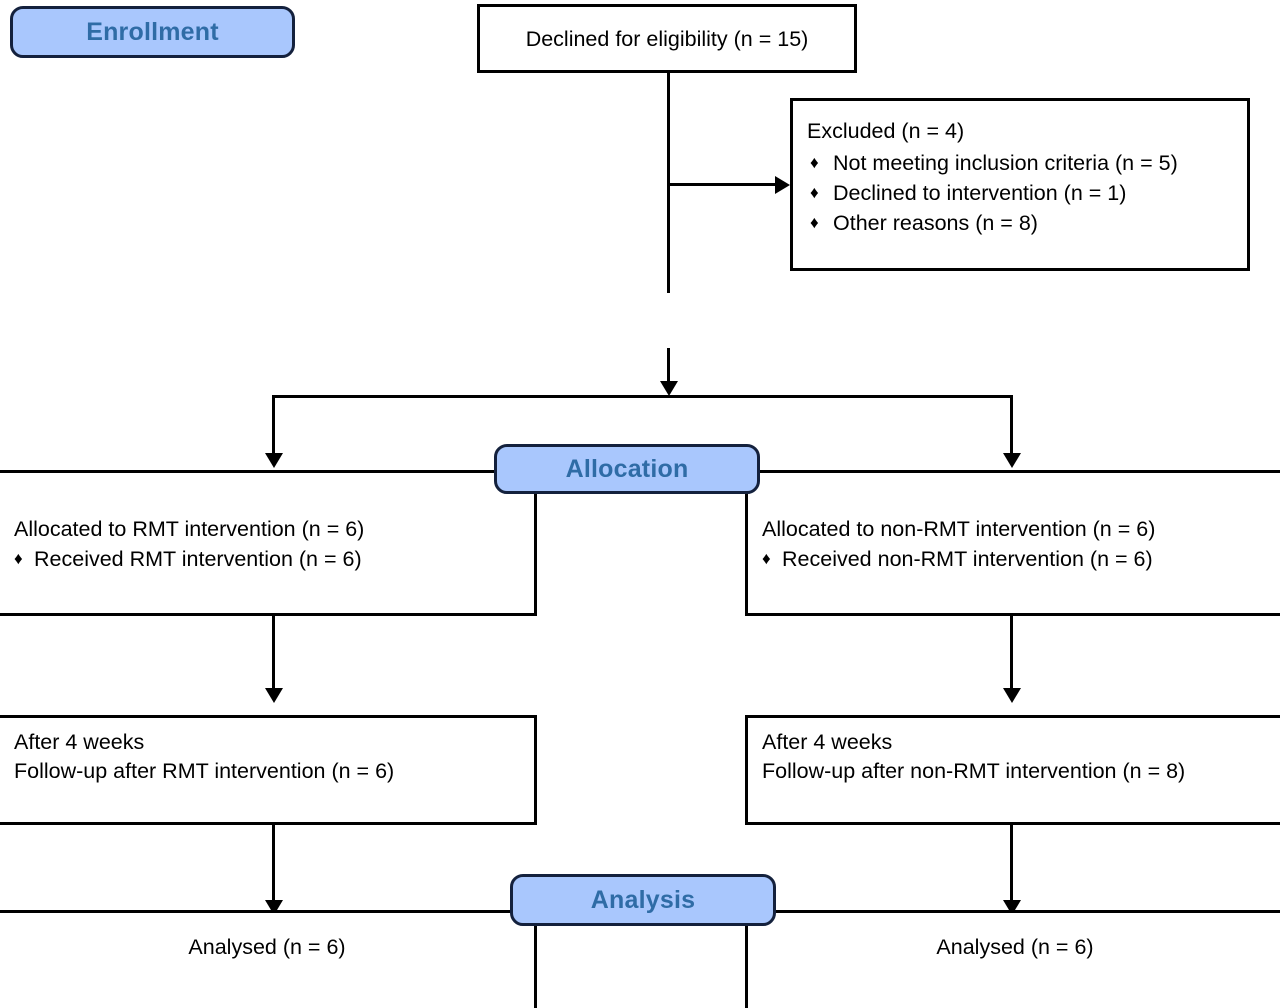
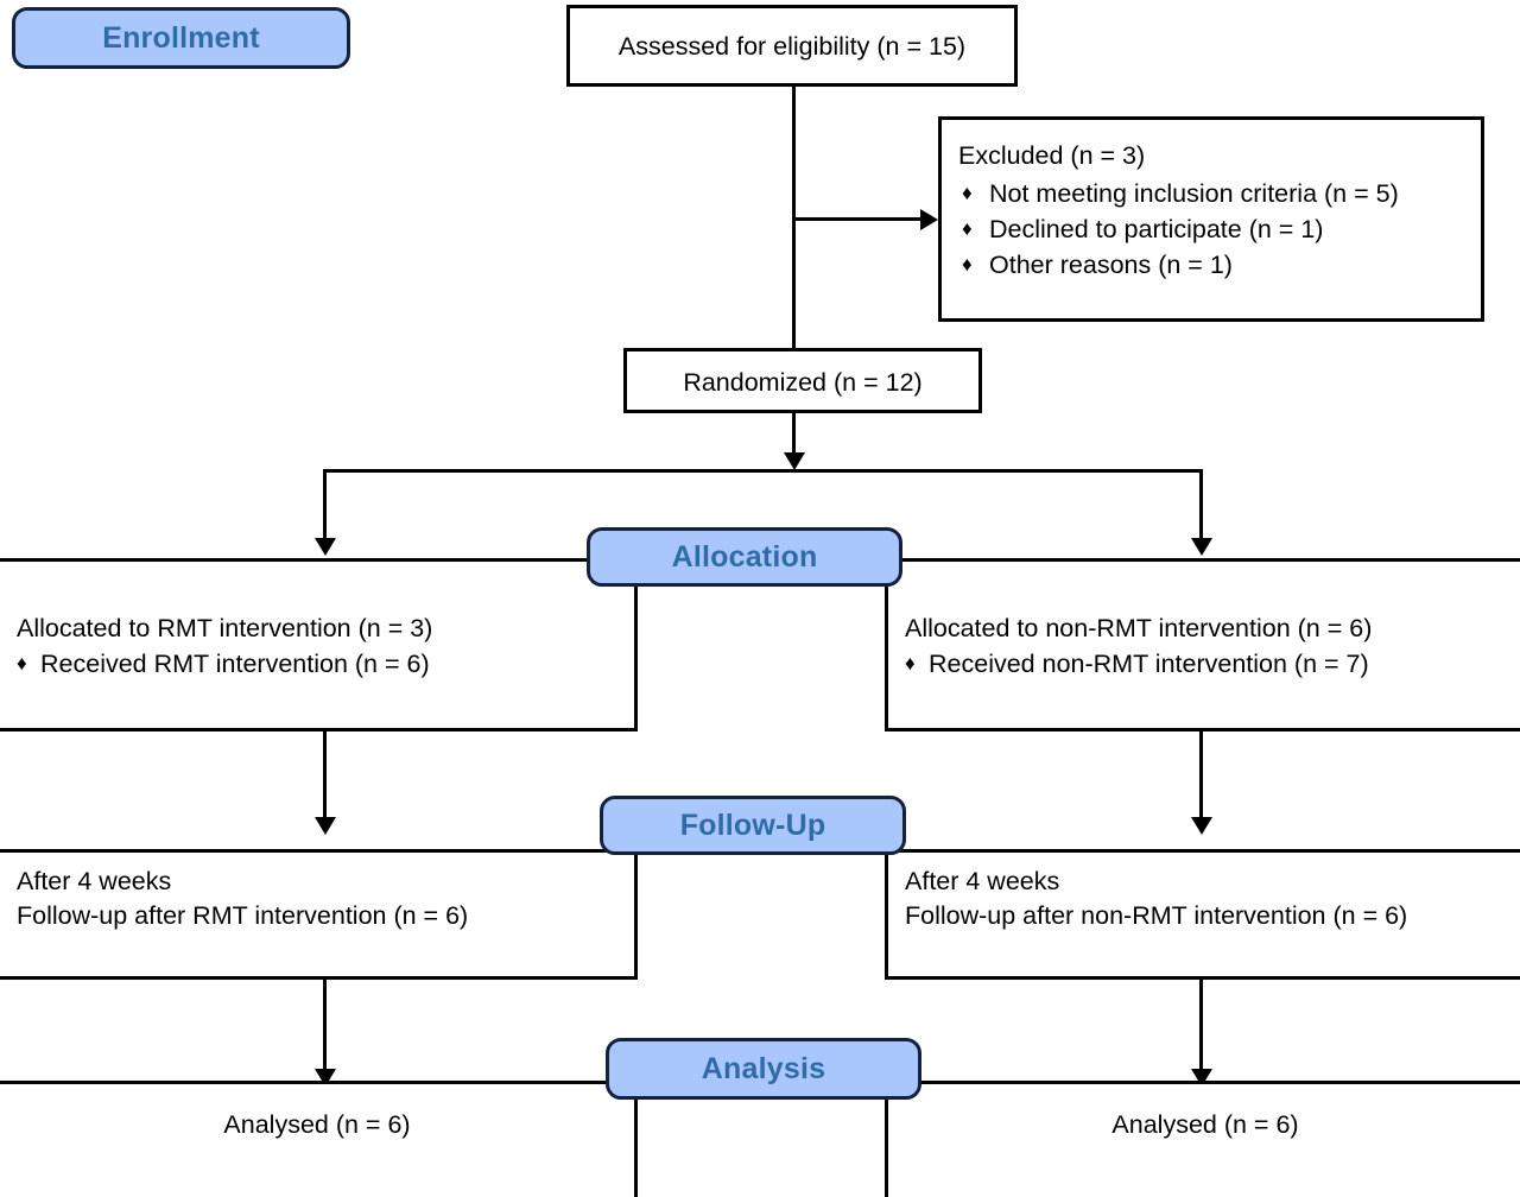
  Enrollment
- Declined for eligibility (n = 15)
+ Assessed for eligibility (n = 15)
- Excluded (n = 4)
+ Excluded (n = 3)
  ♦
  Not meeting inclusion criteria (n = 5)
  ♦
- Declined to intervention (n = 1)
+ Declined to participate (n = 1)
  ♦
- Other reasons (n = 8)
+ Other reasons (n = 1)
+ Randomized (n = 12)
  Allocation
- Allocated to RMT intervention (n = 6)
+ Allocated to RMT intervention (n = 3)
  ♦
  Received RMT intervention (n = 6)
  Allocated to non-RMT intervention (n = 6)
  ♦
- Received non-RMT intervention (n = 6)
+ Received non-RMT intervention (n = 7)
+ Follow-Up
  After 4 weeks
  Follow-up after RMT intervention (n = 6)
  After 4 weeks
- Follow-up after non-RMT intervention (n = 8)
+ Follow-up after non-RMT intervention (n = 6)
  Analysis
  Analysed (n = 6)
  Analysed (n = 6)
